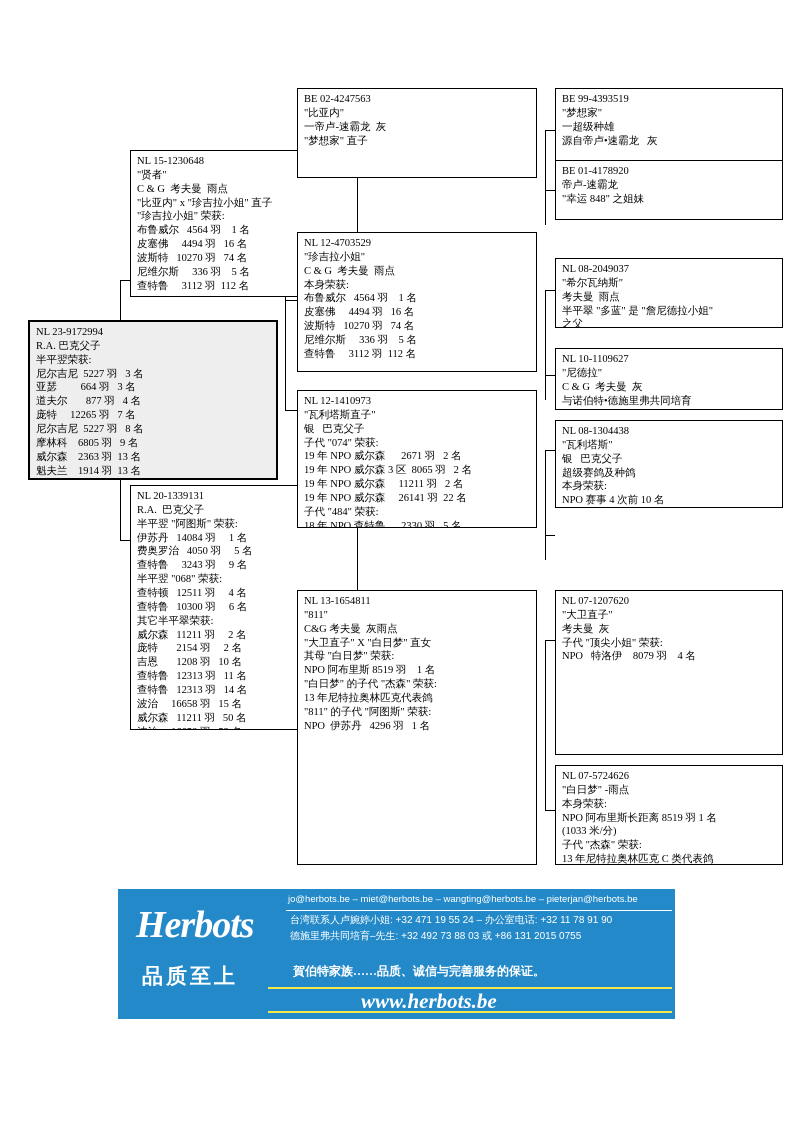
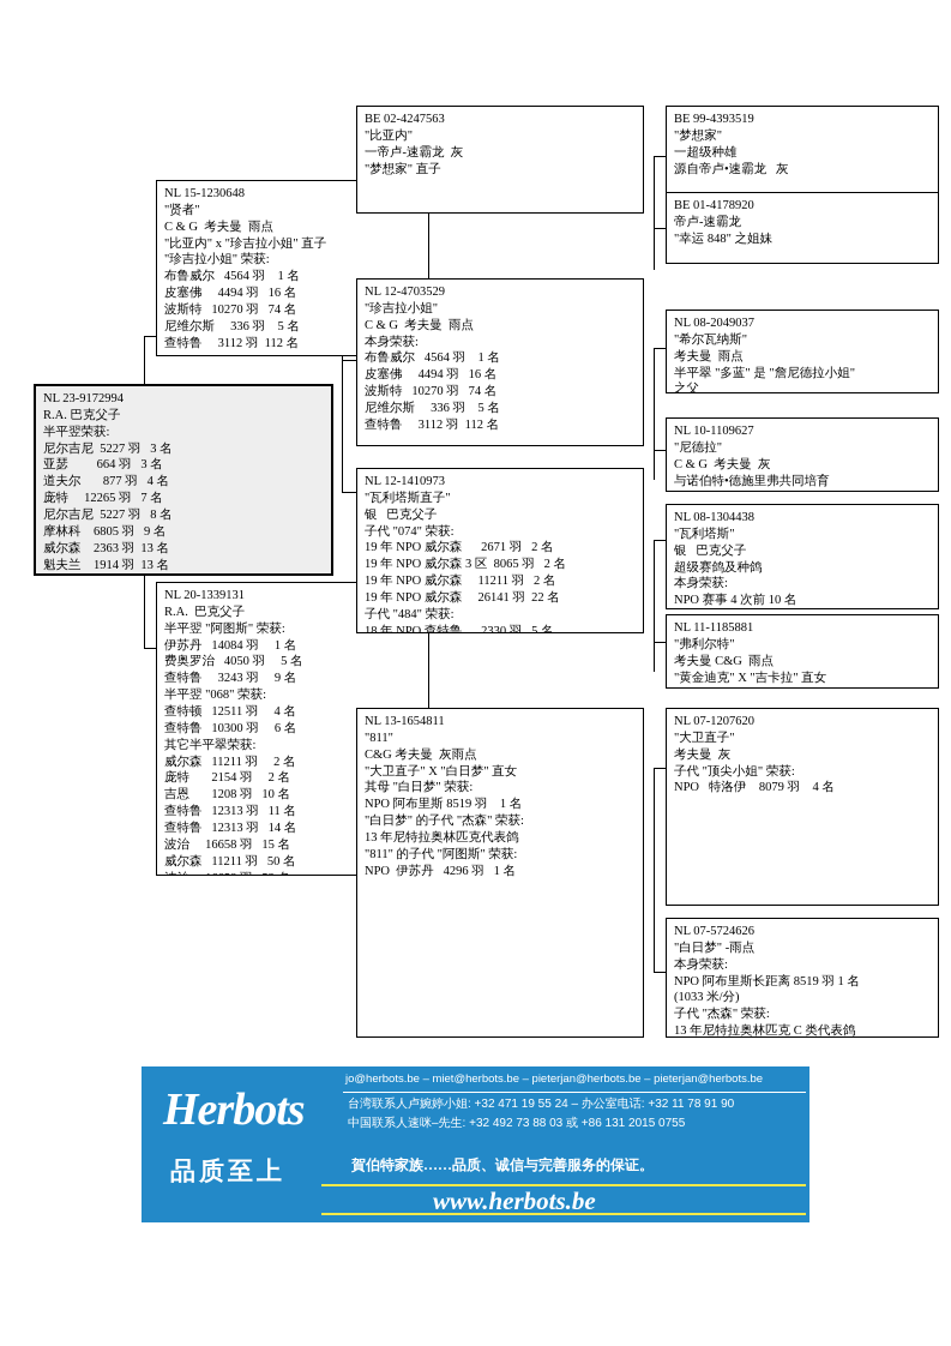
  NL 23-9172994
  R.A. 巴克父子
  半平翌荣获:
  尼尔吉尼 5227 羽 3 名
  亚瑟 664 羽 3 名
  道夫尔 877 羽 4 名
  庞特 12265 羽 7 名
  尼尔吉尼 5227 羽 8 名
  摩林科 6805 羽 9 名
  威尔森 2363 羽 13 名
  魁夫兰 1914 羽 13 名
  NL 15-1230648
  "贤者"
  C & G 考夫曼 雨点
  "比亚内" x "珍吉拉小姐" 直子
  "珍吉拉小姐" 荣获:
  布鲁威尔 4564 羽 1 名
  皮塞佛 4494 羽 16 名
  波斯特 10270 羽 74 名
  尼维尔斯 336 羽 5 名
  查特鲁 3112 羽 112 名
  NL 20-1339131
  R.A. 巴克父子
  半平翌 "阿图斯" 荣获:
  伊苏丹 14084 羽 1 名
  费奥罗治 4050 羽 5 名
  查特鲁 3243 羽 9 名
  半平翌 "068" 荣获:
  查特顿 12511 羽 4 名
  查特鲁 10300 羽 6 名
  其它半平翠荣获:
  威尔森 11211 羽 2 名
  庞特 2154 羽 2 名
  吉恩 1208 羽 10 名
  查特鲁 12313 羽 11 名
  查特鲁 12313 羽 14 名
  波治 16658 羽 15 名
  威尔森 11211 羽 50 名
  NL 12-4703529
  "珍吉拉小姐"
  C & G 考夫曼 雨点
  本身荣获:
  布鲁威尔 4564 羽 1 名
  皮塞佛 4494 羽 16 名
  波斯特 10270 羽 74 名
  尼维尔斯 336 羽 5 名
  查特鲁 3112 羽 112 名
  NL 12-1410973
  "瓦利塔斯直子"
  银 巴克父子
  子代 "074" 荣获:
  19 年 NPO 威尔森 2671 羽 2 名
  19 年 NPO 威尔森 3 区 8065 羽 2 名
  19 年 NPO 威尔森 11211 羽 2 名
  19 年 NPO 威尔森 26141 羽 22 名
  子代 "484" 荣获:
  18 年 NPO 查特鲁 2330 羽 5 名
  NL 13-1654811
  "811"
  C&G 考夫曼 灰雨点
  "大卫直子" X "白日梦" 直女
  其母 "白日梦" 荣获:
  NPO 阿布里斯 8519 羽 1 名
  "白日梦" 的子代 "杰森" 荣获:
  13 年尼特拉奥林匹克代表鸽
  "811" 的子代 "阿图斯" 荣获:
  NPO 伊苏丹 4296 羽 1 名
  BE 02-4247563
  "比亚内"
  一帝卢-速霸龙 灰
  "梦想家" 直子
  BE 99-4393519
  "梦想家"
  一超级种雄
  源自帝卢•速霸龙 灰
  BE 01-4178920
  帝卢-速霸龙
  "幸运 848" 之姐妹
  NL 08-2049037
  "希尔瓦纳斯"
  考夫曼 雨点
  半平翠 "多蓝" 是 "詹尼德拉小姐"
  之父
  NL 10-1109627
  "尼德拉"
  C & G 考夫曼 灰
  与诺伯特•德施里弗共同培育
  NL 08-1304438
  "瓦利塔斯"
  银 巴克父子
  超级赛鸽及种鸽
  本身荣获:
  NPO 赛事 4 次前 10 名
+ NL 11-1185881
+ "弗利尔特"
+ 考夫曼 C&G 雨点
+ "黄金迪克" X "吉卡拉" 直女
  NL 07-1207620
  "大卫直子"
  考夫曼 灰
  子代 "顶尖小姐" 荣获:
  NPO 特洛伊 8079 羽 4 名
  NL 07-5724626
  "白日梦" -雨点
  本身荣获:
  NPO 阿布里斯长距离 8519 羽 1 名
  (1033 米/分)
  子代 "杰森" 荣获:
  13 年尼特拉奥林匹克 C 类代表鸽
  Herbots
- jo@herbots.be – miet@herbots.be – wangting@herbots.be – pieterjan@herbots.be
+ jo@herbots.be – miet@herbots.be – pieterjan@herbots.be – pieterjan@herbots.be
  台湾联系人卢婉婷小姐: +32 471 19 55 24 – 办公室电话: +32 11 78 91 90
- 德施里弗共同培育–先生: +32 492 73 88 03 或 +86 131 2015 0755
+ 中国联系人速咪–先生: +32 492 73 88 03 或 +86 131 2015 0755
  品质至上
  賀伯特家族……品质、诚信与完善服务的保证。
  www.herbots.be
